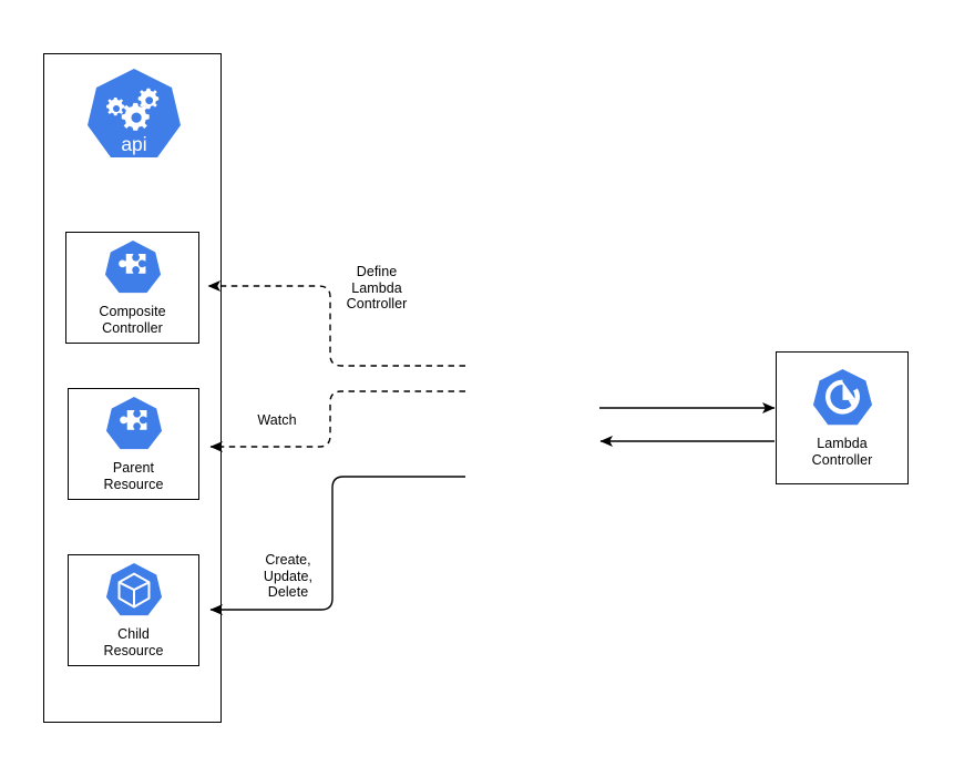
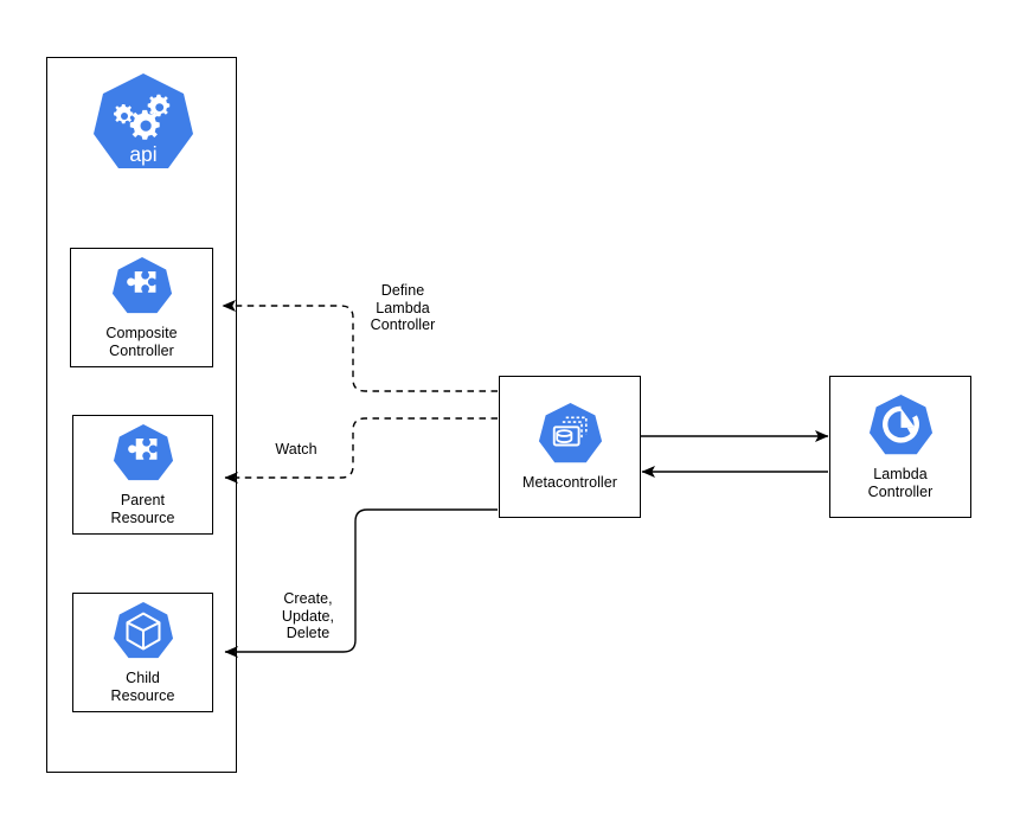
  api
  Composite
  Controller
  Parent
  Resource
  Child
  Resource
+ Metacontroller
  Lambda
  Controller
  Define
  Lambda
  Controller
  Watch
  Create,
  Update,
  Delete
